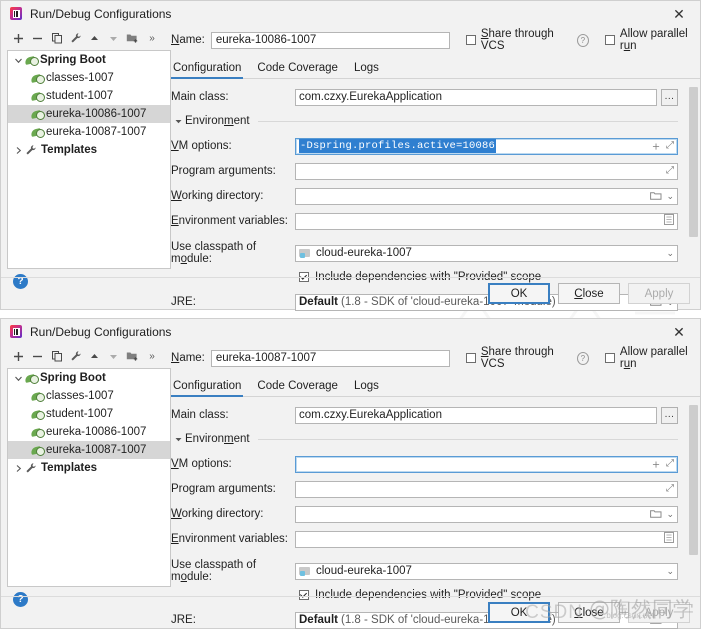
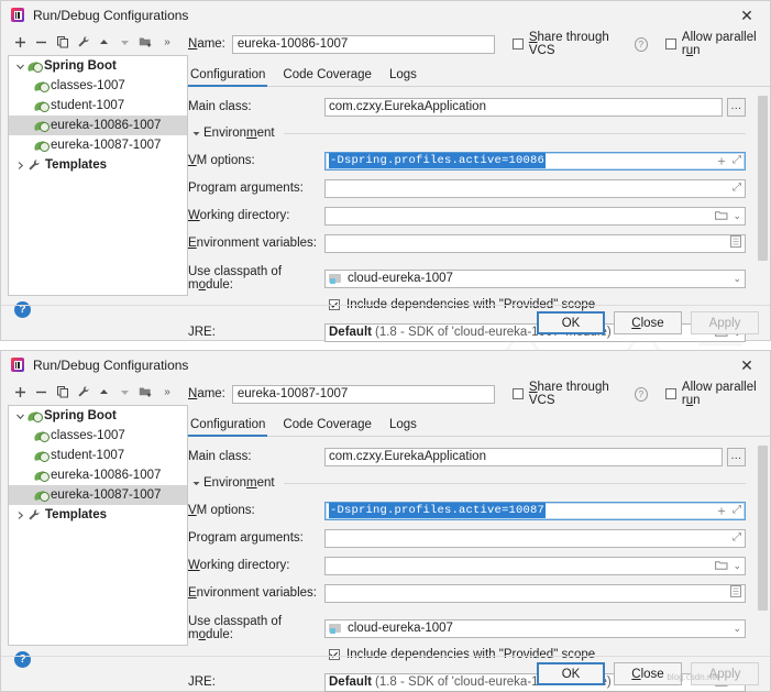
  Run/Debug Configurations
  ✕
  »
  Spring Boot
  classes-1007
  student-1007
  eureka-10086-1007
  eureka-10087-1007
  Templates
  ?
  Name:
  eureka-10086-1007
  Share through VCS
  ?
  Allow parallel run
  Configuration
  Code Coverage
  Logs
  Main class:
  com.czxy.EurekaApplication
  ...
  Environment
  VM options:
  -Dspring.profiles.active=10086
  ＋
  ⤢
  Program arguments:
  ⤢
  Working directory:
  ⌄
  Environment variables:
  Use classpath of module:
  cloud-eureka-1007
  ⌄
  Include dependencies with "Provided" scope
  JRE:
  Default
  (1.8 - SDK of 'cloud-eureka-1)
  OK
  C
  lose
  Apply
  Run/Debug Configurations
  ✕
  »
  Spring Boot
  classes-1007
  student-1007
  eureka-10086-1007
  eureka-10087-1007
  Templates
  ?
  Name:
  eureka-10087-1007
  Share through VCS
  ?
  Allow parallel run
  Configuration
  Code Coverage
  Logs
  Main class:
  com.czxy.EurekaApplication
  ...
  Environment
  VM options:
+ -Dspring.profiles.active=10087
  ＋
  ⤢
  Program arguments:
  ⤢
  Working directory:
  ⌄
  Environment variables:
  Use classpath of module:
  cloud-eureka-1007
  ⌄
  Include dependencies with "Provided" scope
  JRE:
  Default
  (1.8 - SDK of 'cloud-eureka-1)
  OK
  C
  lose
  Apply
- CSDN
- @陶然同学
  blog.csdn.net
